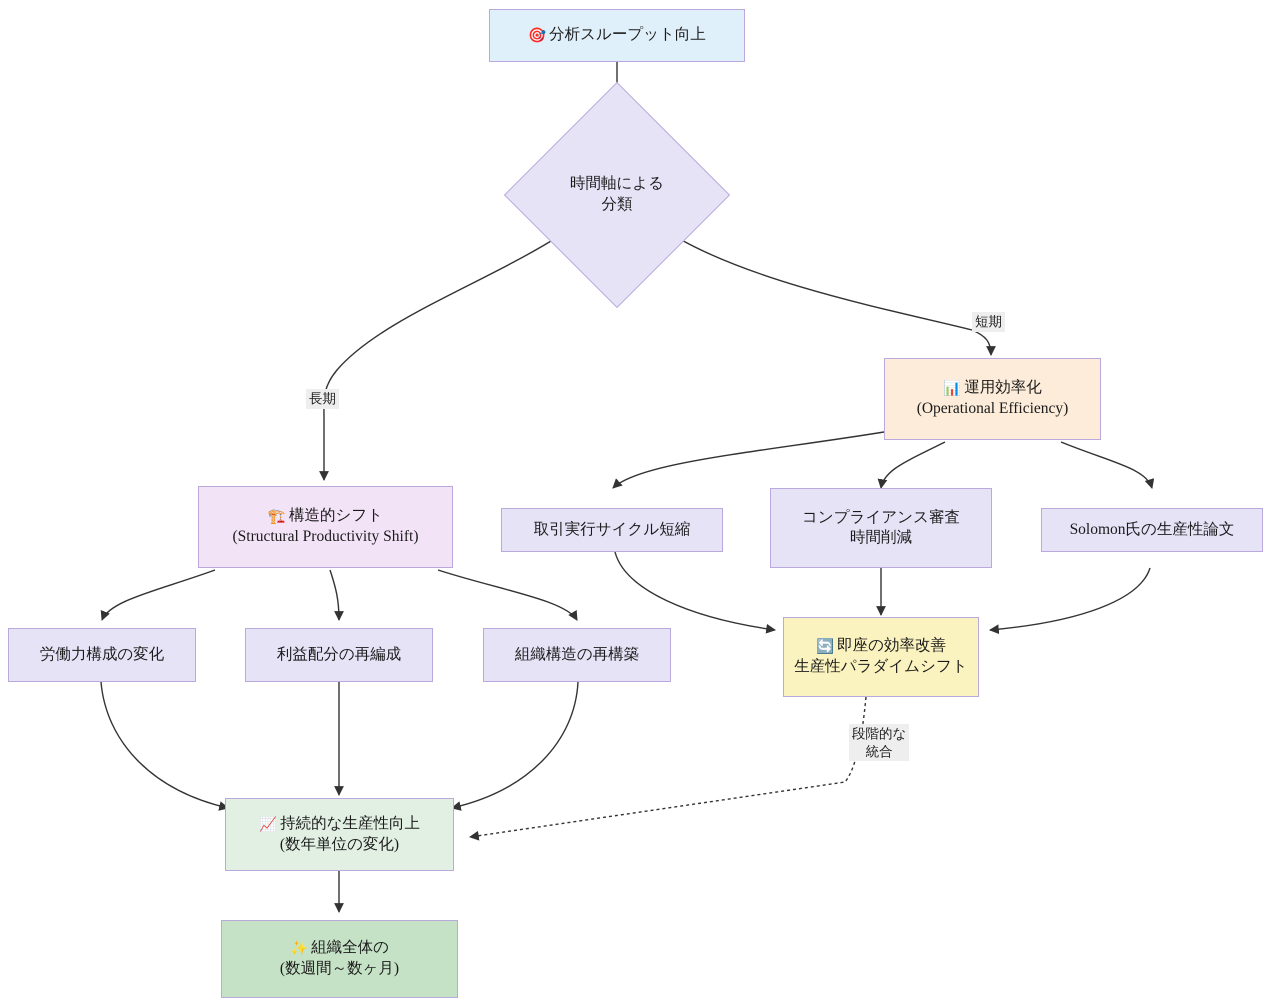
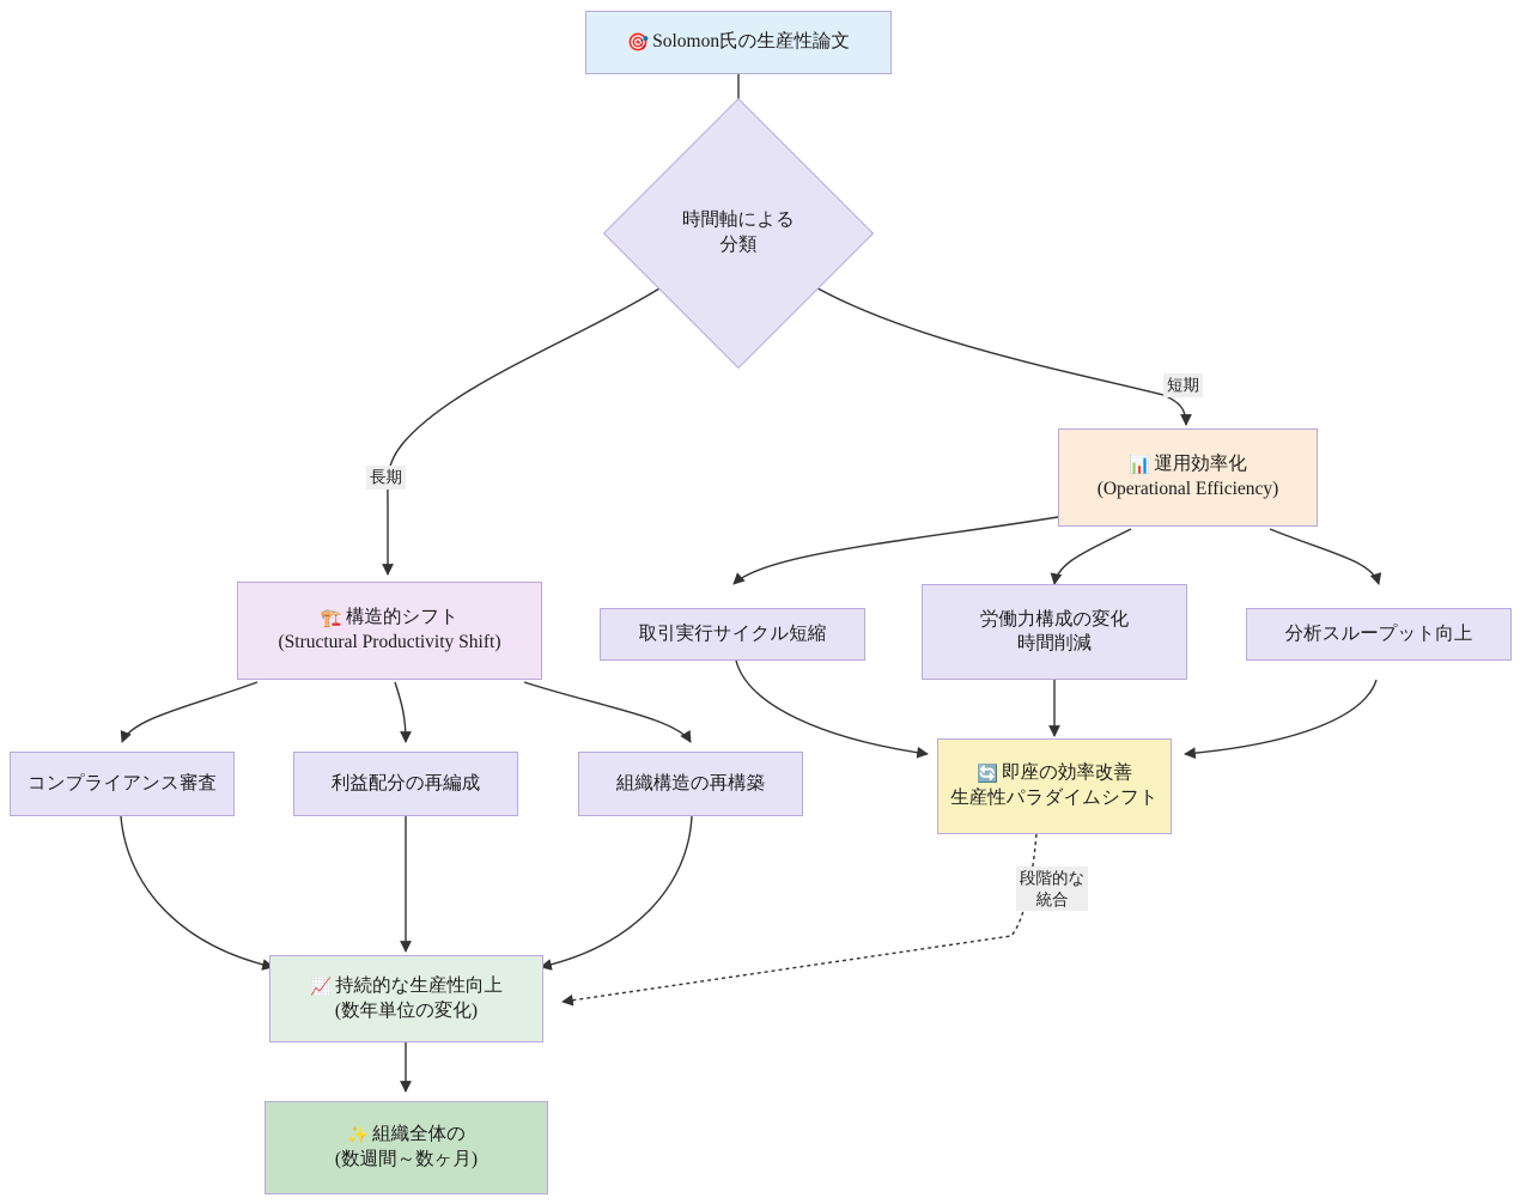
- 🎯 分析スループット向上
+ 🎯 Solomon氏の生産性論文
  時間軸による
  分類
  📊 運用効率化
  (Operational Efficiency)
  🏗️ 構造的シフト
  (Structural Productivity Shift)
- 労働力構成の変化
+ コンプライアンス審査
  利益配分の再編成
  組織構造の再構築
  取引実行サイクル短縮
- コンプライアンス審査
+ 労働力構成の変化
  時間削減
- Solomon氏の生産性論文
+ 分析スループット向上
  🔄 即座の効率改善
  生産性パラダイムシフト
  📈 持続的な生産性向上
  (数年単位の変化)
  ✨ 組織全体の
  (数週間～数ヶ月)
  長期
  短期
  段階的な
  統合
